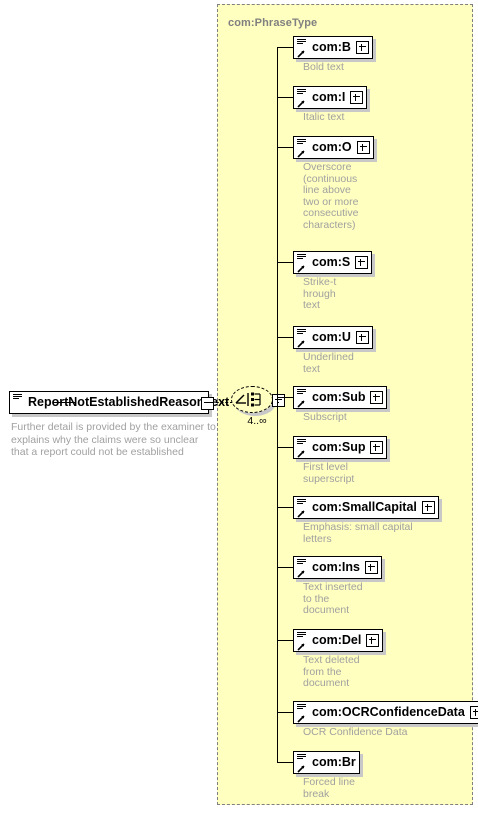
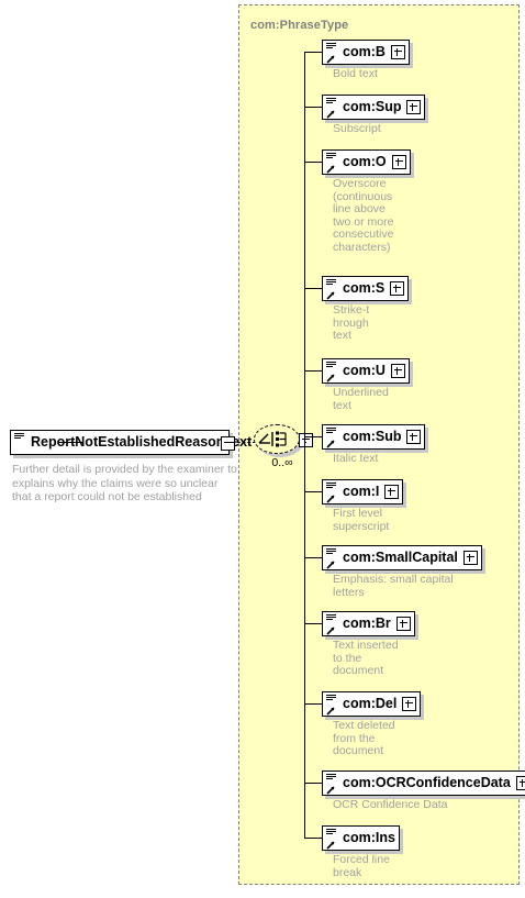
  com:PhraseType
  RepotEstablishedReasoext
  Further detail is provided by the examiner to explains why the claims were so unclear that a report could not be established
- 4..∞
+ 0..∞
  com:B
  Bold text
- com:I
+ com:Sup
- Italic text
+ Subscript
  com:O
  Overscore
  (continuous
  line above
  two or more
  consecutive
  characters)
  com:S
  Strike-t
  hrough
  text
  com:U
  Underlined
  text
  com:Sub
- Subscript
+ Italic text
- com:Sup
+ com:I
  First level
  superscript
  com:SmallCapital
  Emphasis: small capital
  letters
- com:Ins
+ com:Br
  Text inserted
  to the
  document
  com:Del
  Text deleted
  from the
  document
  com:OCRConfidenceData
  OCR Confidence Data
- com:Br
+ com:Ins
  Forced line
  break
